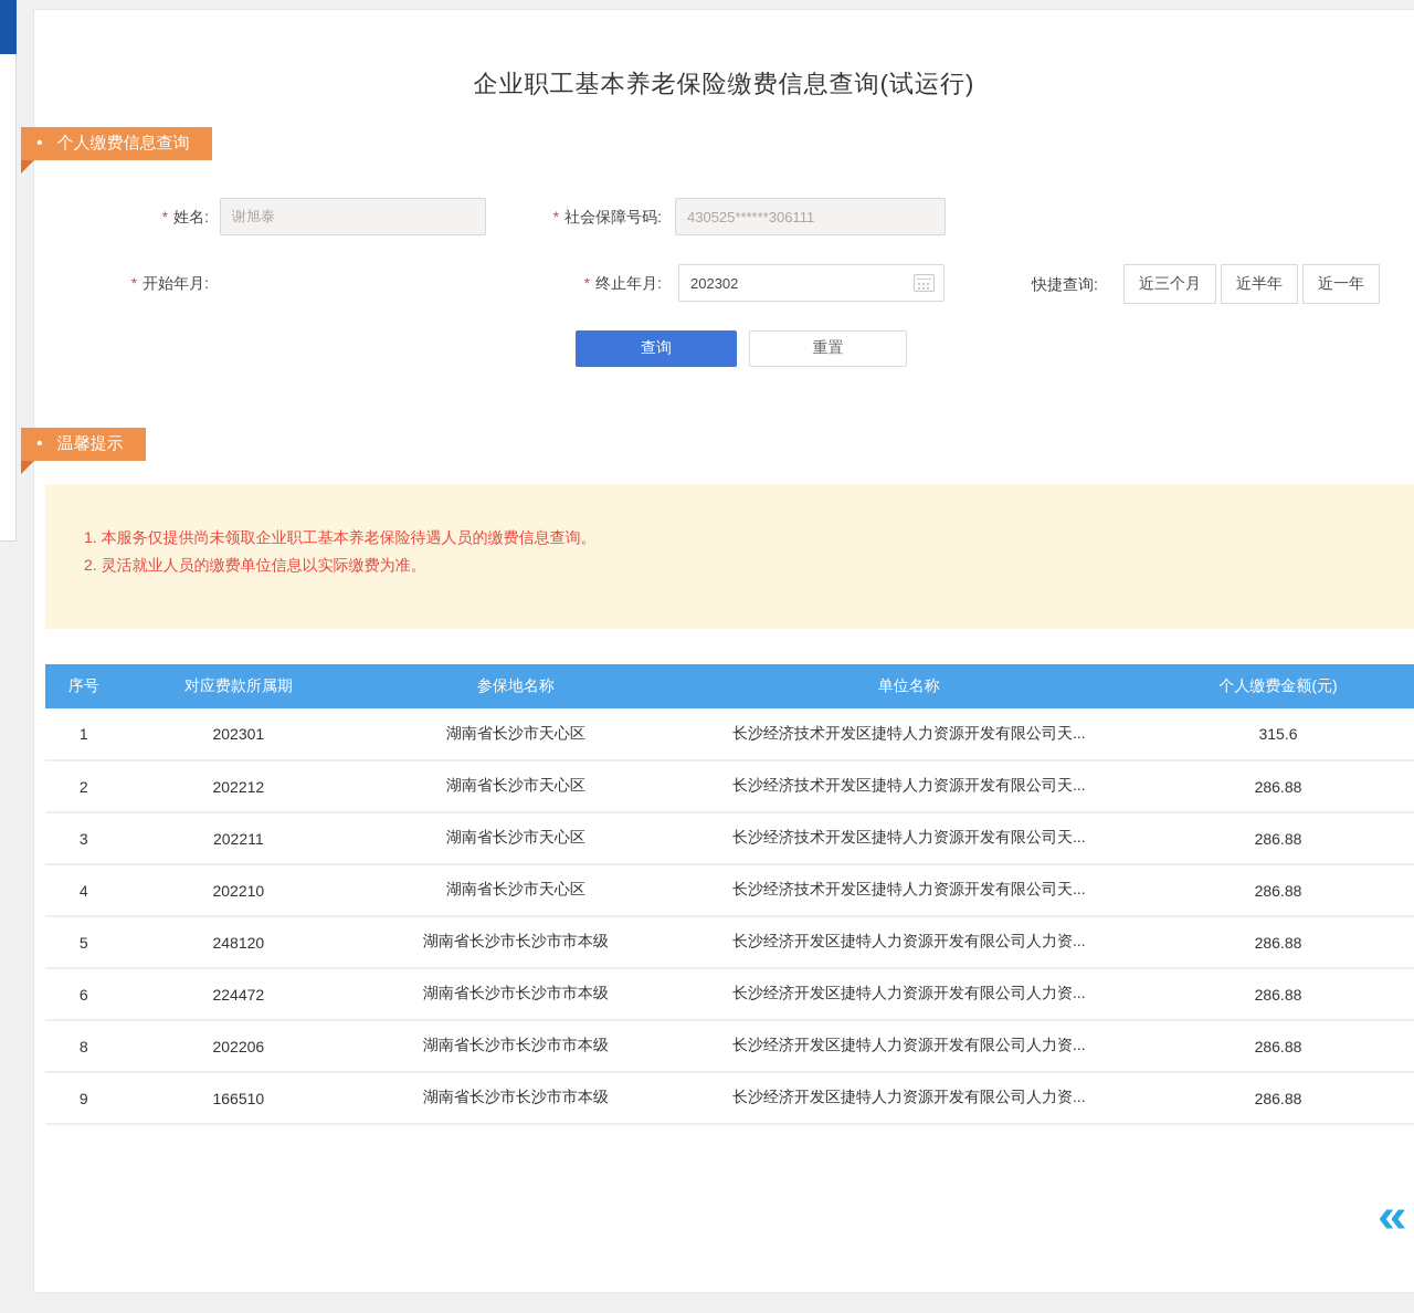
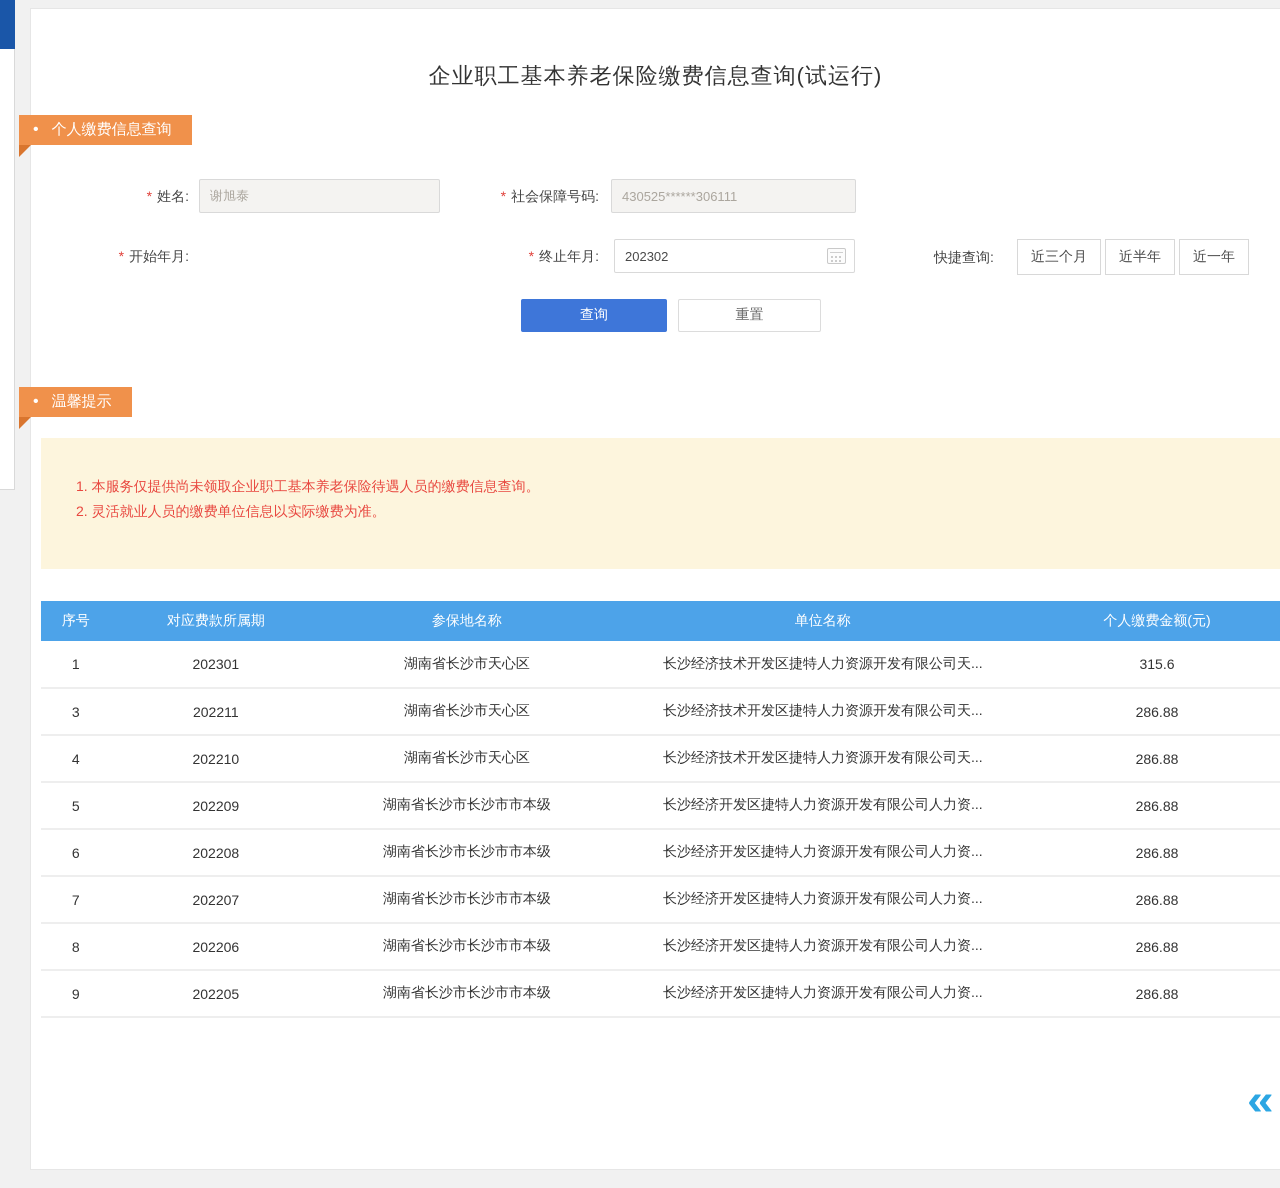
  企业职工基本养老保险缴费信息查询(试运行)
  •
  个人缴费信息查询
  * 姓名:
  谢旭泰
  * 社会保障号码:
  430525******306111
  * 开始年月:
  * 终止年月:
  202302
  快捷查询:
  近三个月
  近半年
  近一年
  查询
  重置
  •
  温馨提示
  1. 本服务仅提供尚未领取企业职工基本养老保险待遇人员的缴费信息查询。
  2. 灵活就业人员的缴费单位信息以实际缴费为准。
  序号	对应费款所属期	参保地名称	单位名称	个人缴费金额(元)
  1	202301	湖南省长沙市天心区	长沙经济技术开发区捷特人力资源开发有限公司天...	315.6
- 2	202212	湖南省长沙市天心区	长沙经济技术开发区捷特人力资源开发有限公司天...	286.88
  3	202211	湖南省长沙市天心区	长沙经济技术开发区捷特人力资源开发有限公司天...	286.88
  4	202210	湖南省长沙市天心区	长沙经济技术开发区捷特人力资源开发有限公司天...	286.88
- 5	248120	湖南省长沙市长沙市市本级	长沙经济开发区捷特人力资源开发有限公司人力资...	286.88
+ 5	202209	湖南省长沙市长沙市市本级	长沙经济开发区捷特人力资源开发有限公司人力资...	286.88
- 6	224472	湖南省长沙市长沙市市本级	长沙经济开发区捷特人力资源开发有限公司人力资...	286.88
+ 6	202208	湖南省长沙市长沙市市本级	长沙经济开发区捷特人力资源开发有限公司人力资...	286.88
+ 7	202207	湖南省长沙市长沙市市本级	长沙经济开发区捷特人力资源开发有限公司人力资...	286.88
  8	202206	湖南省长沙市长沙市市本级	长沙经济开发区捷特人力资源开发有限公司人力资...	286.88
- 9	166510	湖南省长沙市长沙市市本级	长沙经济开发区捷特人力资源开发有限公司人力资...	286.88
+ 9	202205	湖南省长沙市长沙市市本级	长沙经济开发区捷特人力资源开发有限公司人力资...	286.88
  «
